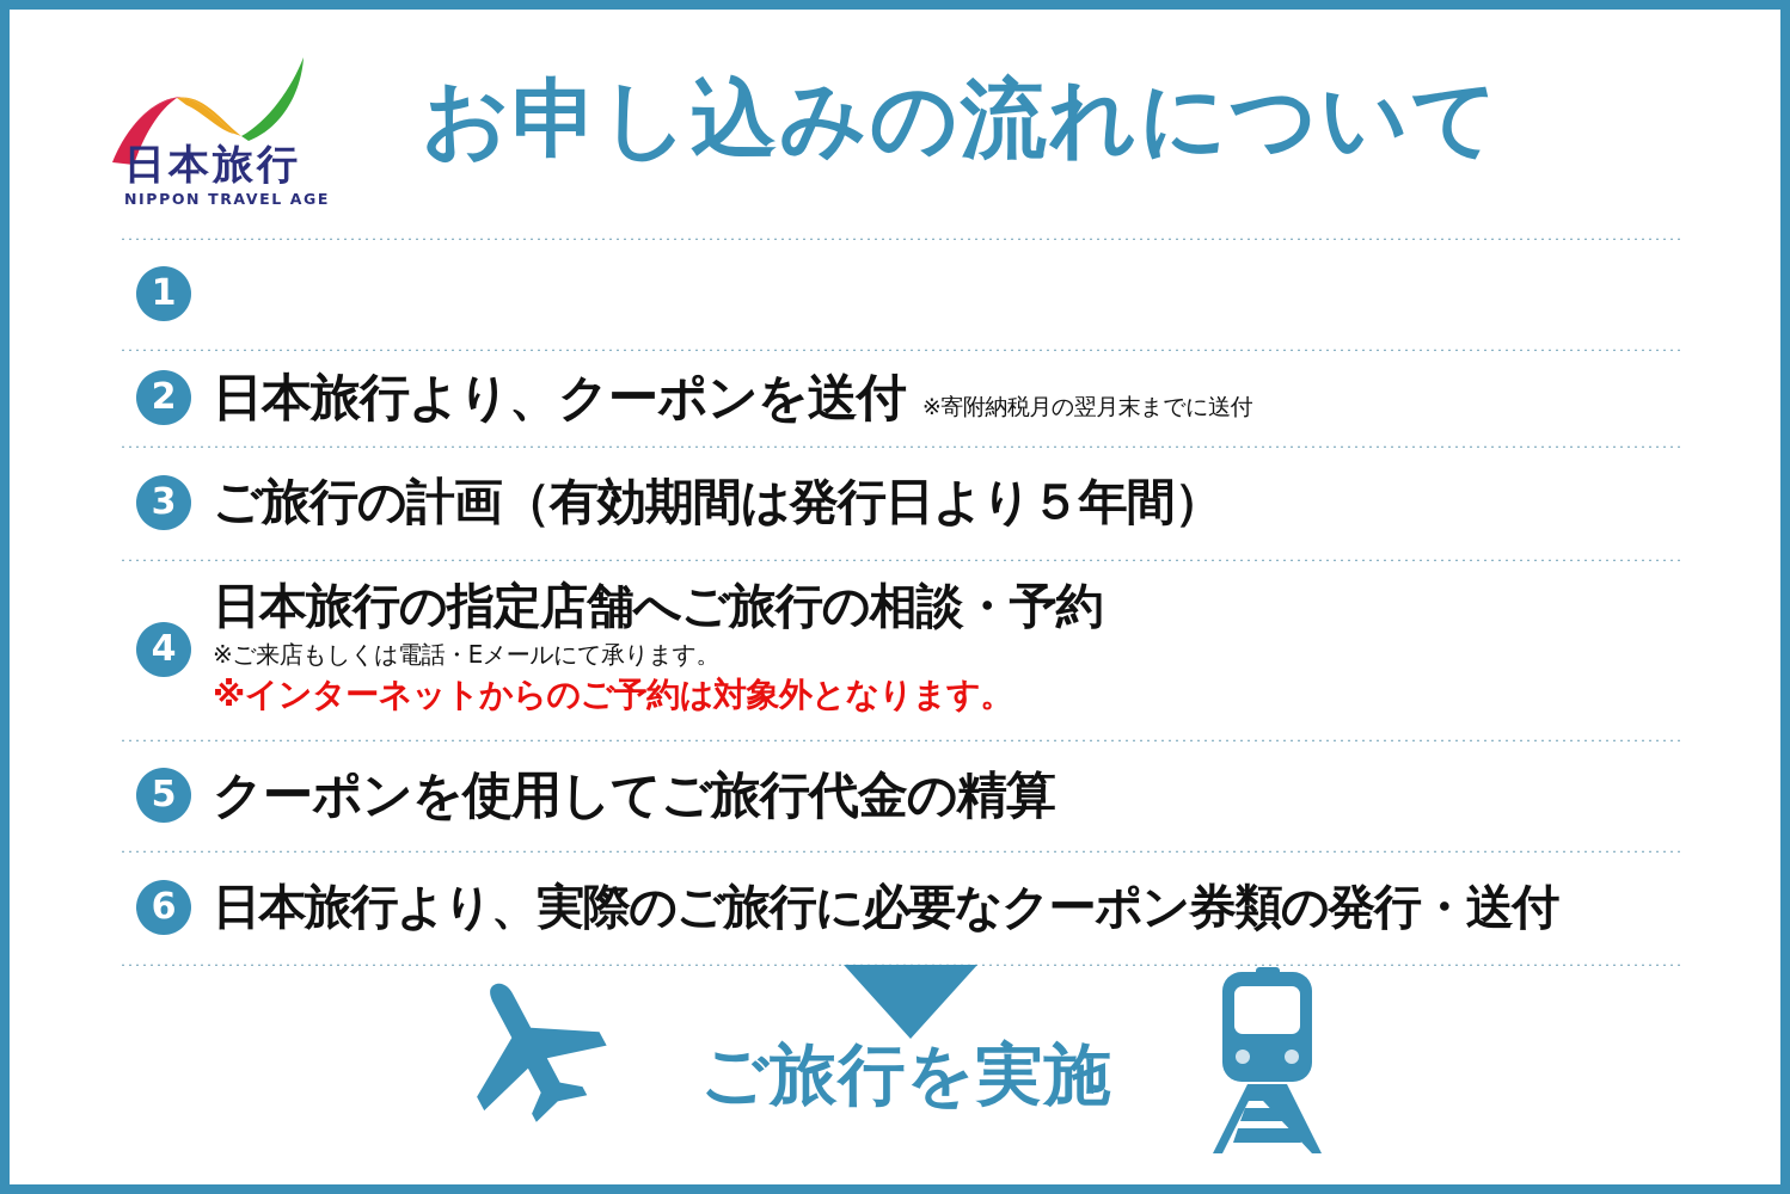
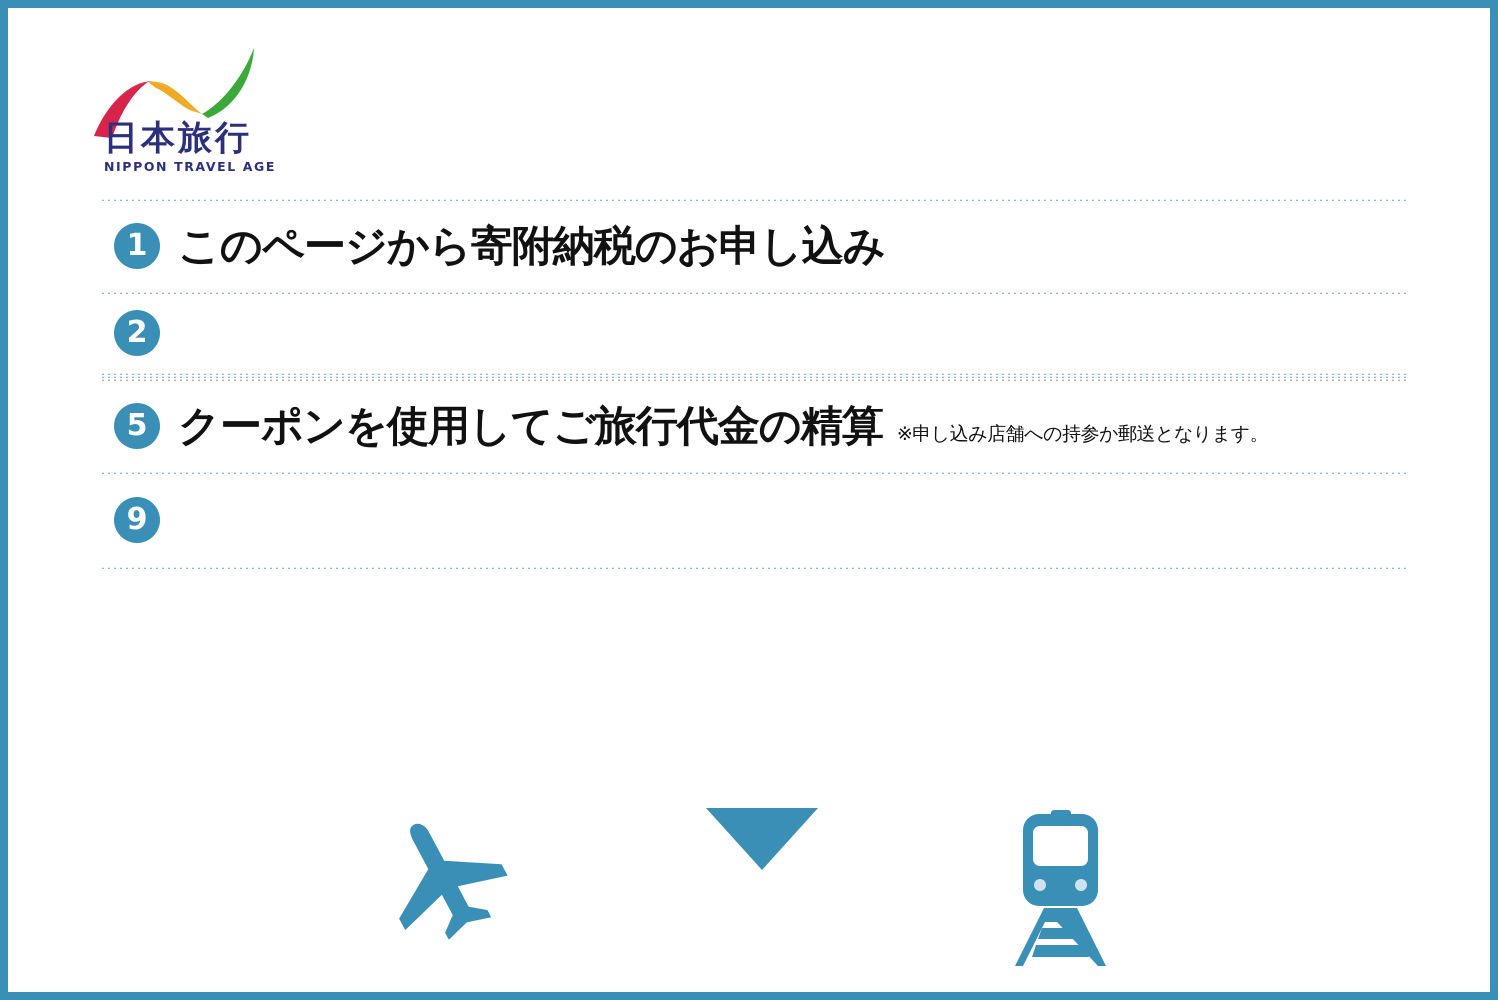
  日本旅行
  NIPPON TRAVEL AGE
- お申し込みの流れについて
  1
+ このページから寄附納税のお申し込み
  2
- 日本旅行より、クーポンを送付
- ※寄附納税月の翌月末までに送付
- 3
- ご旅行の計画（有効期間は発行日より５年間）
- 4
- 日本旅行の指定店舗へご旅行の相談・予約
- ※ご来店もしくは電話・Eメールにて承ります。
- ※インターネットからのご予約は対象外となります。
  5
  クーポンを使用してご旅行代金の精算
+ ※申し込み店舗への持参か郵送となります。
- 6
+ 9
- 日本旅行より、実際のご旅行に必要なクーポン券類の発行・送付
- ご旅行を実施
